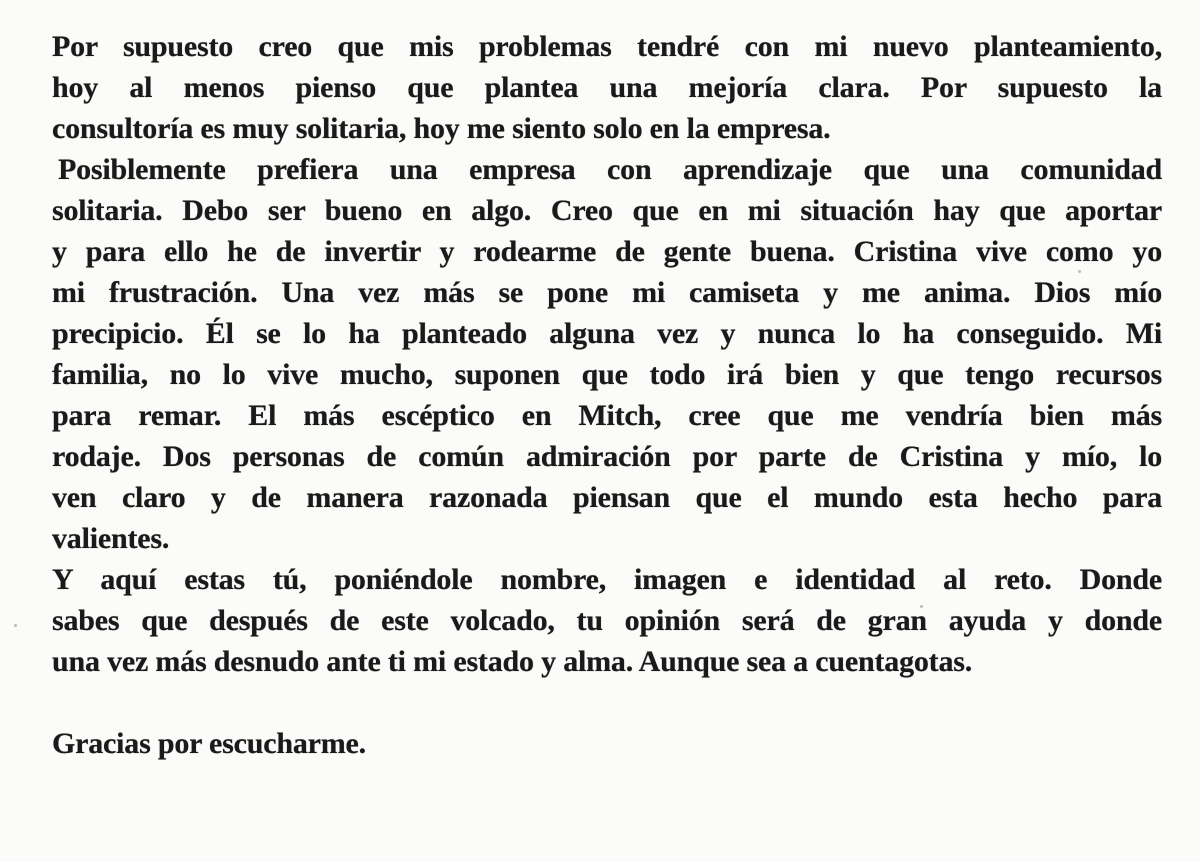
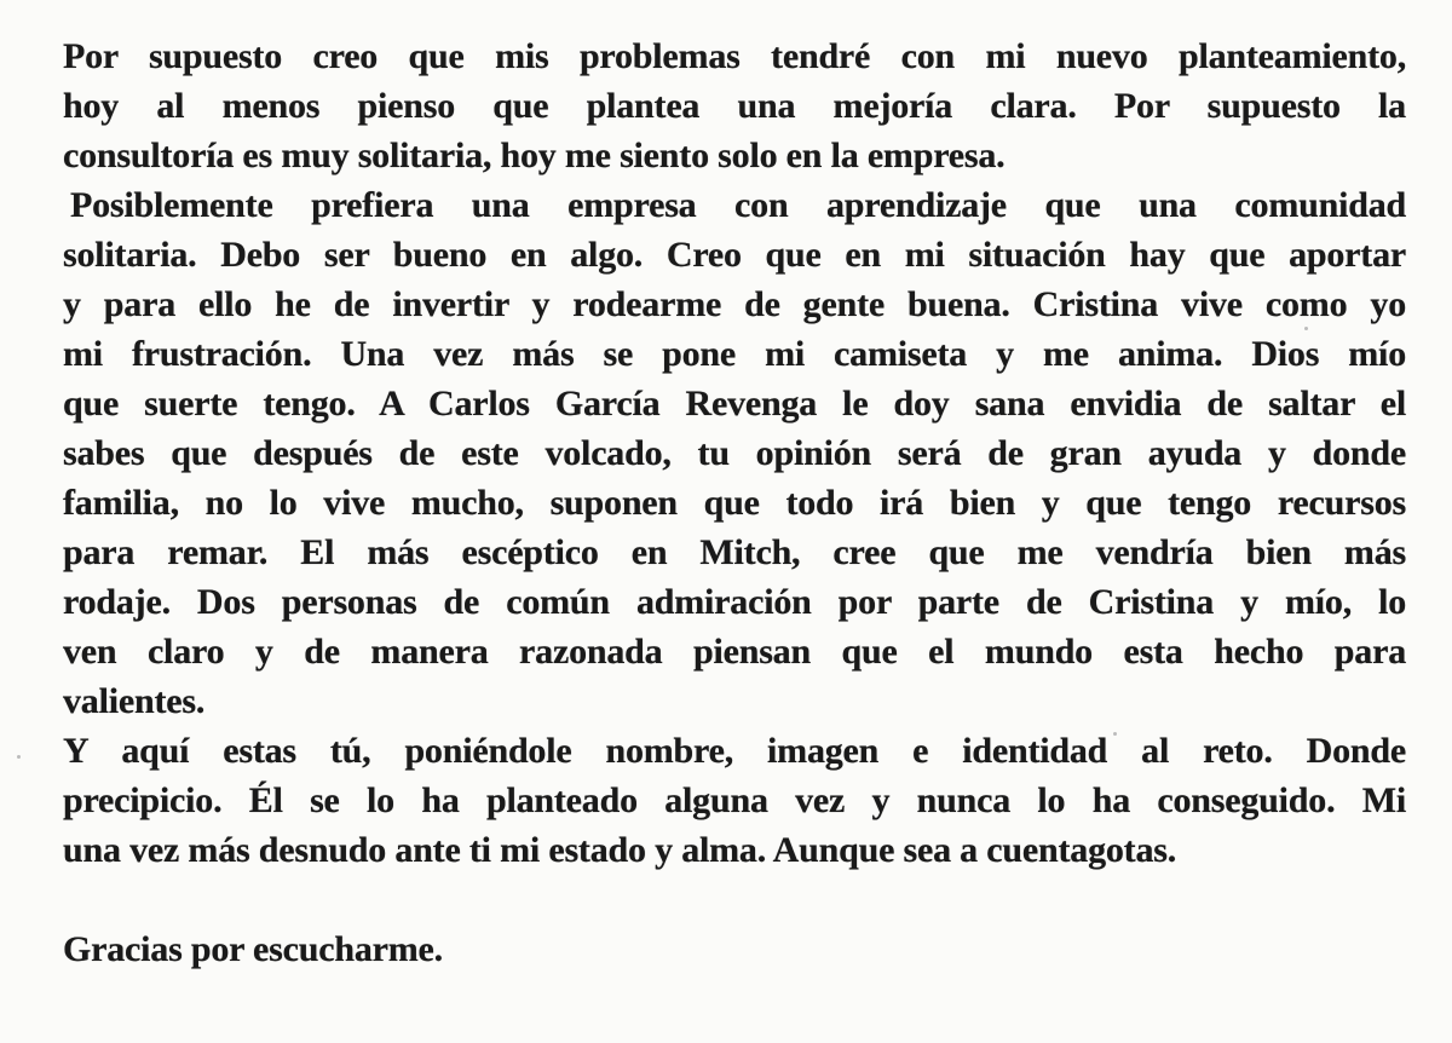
  Por supuesto creo que mis problemas tendré con mi nuevo planteamiento,
  hoy al menos pienso que plantea una mejoría clara. Por supuesto la
  consultoría es muy solitaria, hoy me siento solo en la empresa.
  Posiblemente prefiera una empresa con aprendizaje que una comunidad
  solitaria. Debo ser bueno en algo. Creo que en mi situación hay que aportar
  y para ello he de invertir y rodearme de gente buena. Cristina vive como yo
  mi frustración. Una vez más se pone mi camiseta y me anima. Dios mío
+ que suerte tengo. A Carlos García Revenga le doy sana envidia de saltar el
- precipicio. Él se lo ha planteado alguna vez y nunca lo ha conseguido. Mi
+ sabes que después de este volcado, tu opinión será de gran ayuda y donde
  familia, no lo vive mucho, suponen que todo irá bien y que tengo recursos
  para remar. El más escéptico en Mitch, cree que me vendría bien más
  rodaje. Dos personas de común admiración por parte de Cristina y mío, lo
  ven claro y de manera razonada piensan que el mundo esta hecho para
  valientes.
  Y aquí estas tú, poniéndole nombre, imagen e identidad al reto. Donde
- sabes que después de este volcado, tu opinión será de gran ayuda y donde
+ precipicio. Él se lo ha planteado alguna vez y nunca lo ha conseguido. Mi
  una vez más desnudo ante ti mi estado y alma. Aunque sea a cuentagotas.
  Gracias por escucharme.
